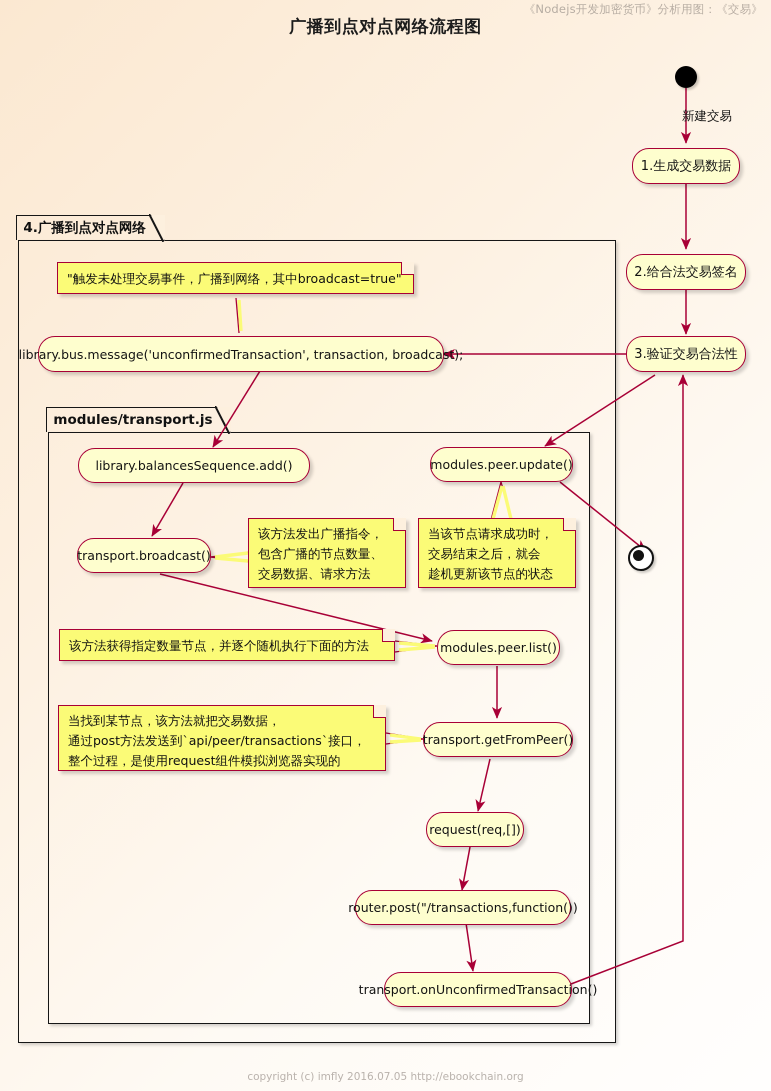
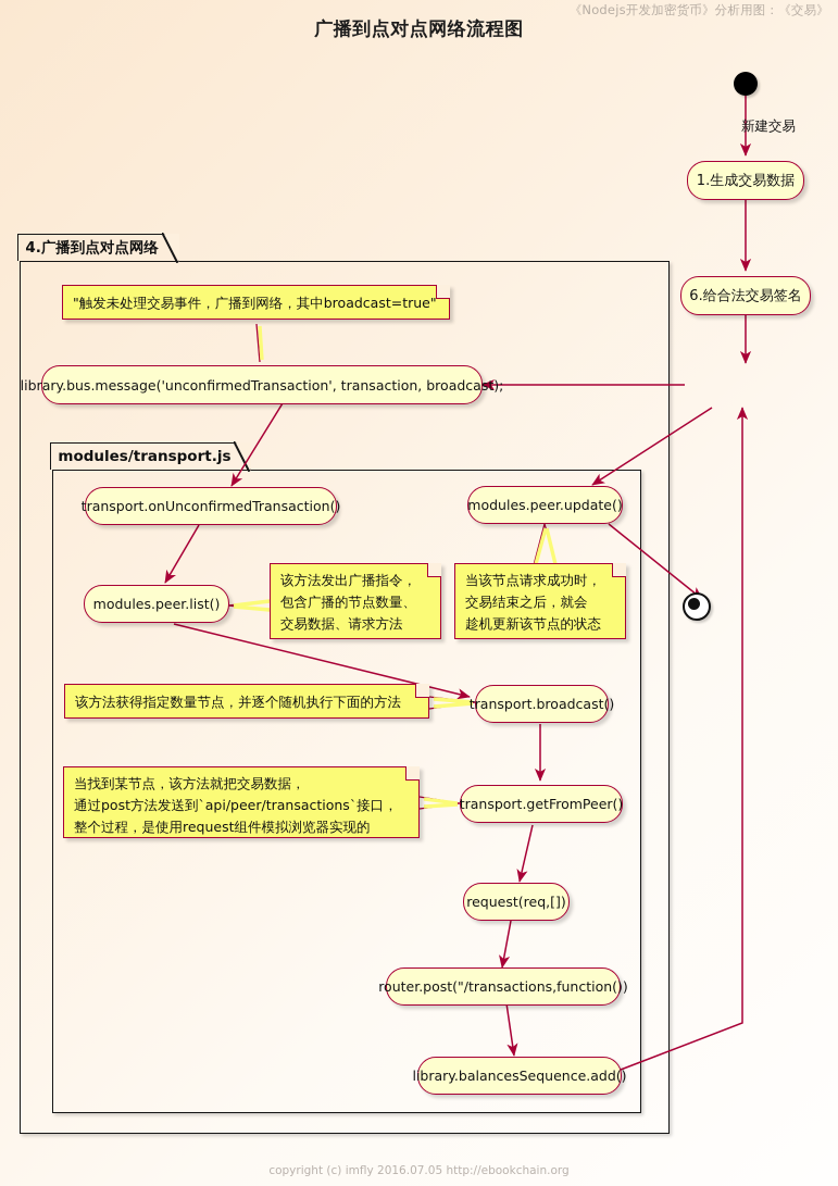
  《Nodejs开发加密货币》分析用图：《交易》
  广播到点对点网络流程图
  4.广播到点对点网络
  modules/transport.js
  新建交易
  1.生成交易数据
- 2.给合法交易签名
+ 6.给合法交易签名
- 3.验证交易合法性
  library.bus.message('unconfirmedTransaction', transaction, broadcast);
- library.balancesSequence.add()
+ transport.onUnconfirmedTransaction()
- transport.broadcast()
+ modules.peer.list()
  modules.peer.update()
- modules.peer.list()
+ transport.broadcast()
  transport.getFromPeer()
  request(req,[])
  router.post("/transactions,function())
- transport.onUnconfirmedTransaction()
+ library.balancesSequence.add()
  "触发未处理交易事件，广播到网络，其中broadcast=true"
  该方法发出广播指令，
  包含广播的节点数量、
  交易数据、请求方法
  当该节点请求成功时，
  交易结束之后，就会
  趁机更新该节点的状态
  该方法获得指定数量节点，并逐个随机执行下面的方法
  当找到某节点，该方法就把交易数据，
  通过post方法发送到`api/peer/transactions`接口，
  整个过程，是使用request组件模拟浏览器实现的
  copyright (c) imfly 2016.07.05 http://ebookchain.org
